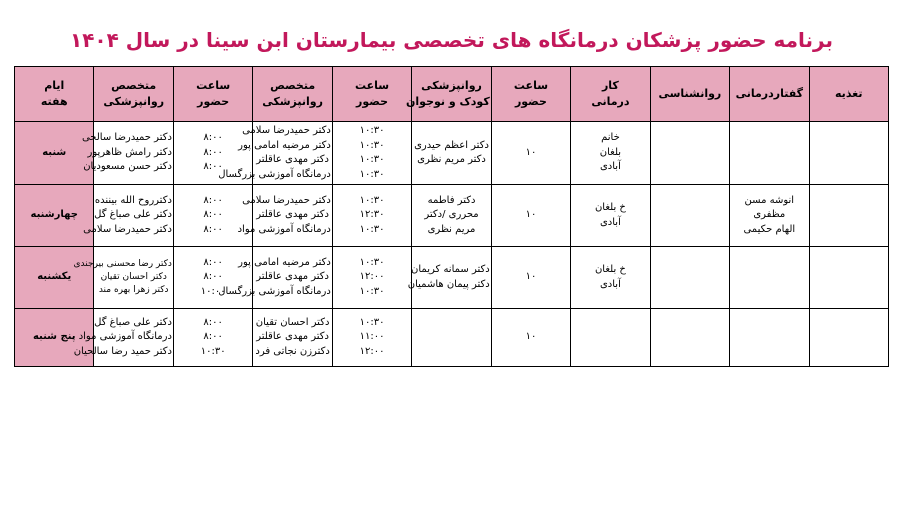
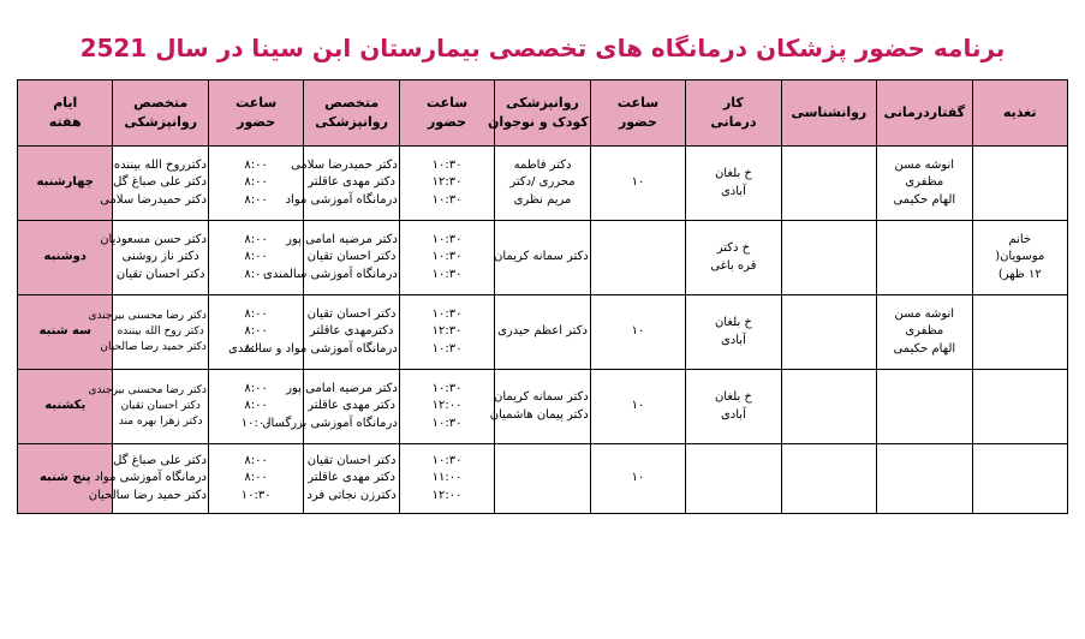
- برنامه حضور پزشکان درمانگاه های تخصصی بیمارستان ابن سینا در سال ۱۴۰۴
+ برنامه حضور پزشکان درمانگاه های تخصصی بیمارستان ابن سینا در سال 2521
  تغذیه	گفتاردرمانی	روانشناسی	کاردرمانی	ساعتحضور	روانپزشکیکودک و نوجوان	ساعتحضور	متخصصروانپزشکی	ساعتحضور	متخصصروانپزشکی	ایامهفته
- 			خانمبلغانآبادی	۱۰	دکتر اعظم حیدریدکتر مریم نظری	۱۰:۳۰۱۰:۳۰۱۰:۳۰۱۰:۳۰	دکتر حمیدرضا سلامیدکتر مرضیه امامی پوردکتر مهدی عاقلتردرمانگاه آموزشی بزرگسال	۸:۰۰۸:۰۰۸:۰۰	دکتر حمیدرضا سالحیدکتر رامش ظاهرپوردکتر حسن مسعودیان	شنبه
  	انوشه مسنمظفریالهام حکیمی		خ بلغانآبادی	۱۰	دکتر فاطمهمحرری /دکترمریم نظری	۱۰:۳۰۱۲:۳۰۱۰:۳۰	دکتر حمیدرضا سلامیدکتر مهدی عاقلتردرمانگاه آموزشی مواد	۸:۰۰۸:۰۰۸:۰۰	دکترروح الله بینندهدکتر علی صباغ گلدکتر حمیدرضا سلامی	چهارشنبه
+ خانمموسویان(۱۲ ظهر)			خ دکترقره باغی		دکتر سمانه کریمان	۱۰:۳۰۱۰:۳۰۱۰:۳۰	دکتر مرضیه امامی پوردکتر احسان تقیاندرمانگاه آموزشی سالمندی	۸:۰۰۸:۰۰۸:۰۰	دکتر حسن مسعودیاندکتر ناز روشنیدکتر احسان تقیان	دوشنبه
+ 	انوشه مسنمظفریالهام حکیمی		خ بلغانآبادی	۱۰	دکتر اعظم حیدری	۱۰:۳۰۱۲:۳۰۱۰:۳۰	دکتر احسان تقیاندکترمهدی عاقلتردرمانگاه آموزشی مواد و سالمندی	۸:۰۰۸:۰۰۸:۰۰	دکتر رضا محسنی بیرجندیدکتر روح الله بینندهدکتر حمید رضا صالحیان	سه شنبه
  			خ بلغانآبادی	۱۰	دکتر سمانه کریماندکتر پیمان هاشمیان	۱۰:۳۰۱۲:۰۰۱۰:۳۰	دکتر مرضیه امامی پوردکتر مهدی عاقلتردرمانگاه آموزشی بزرگسال	۸:۰۰۸:۰۰۱۰:۰۰	دکتر رضا محسنی بیرجندیدکتر احسان تقیاندکتر زهرا بهره مند	یکشنبه
  				۱۰		۱۰:۳۰۱۱:۰۰۱۲:۰۰	دکتر احسان تقیاندکتر مهدی عاقلتردکترزن نجاتی فرد	۸:۰۰۸:۰۰۱۰:۳۰	دکتر علی صباغ گلدرمانگاه آموزشی مواددکتر حمید رضا سالحیان	پنج شنبه
